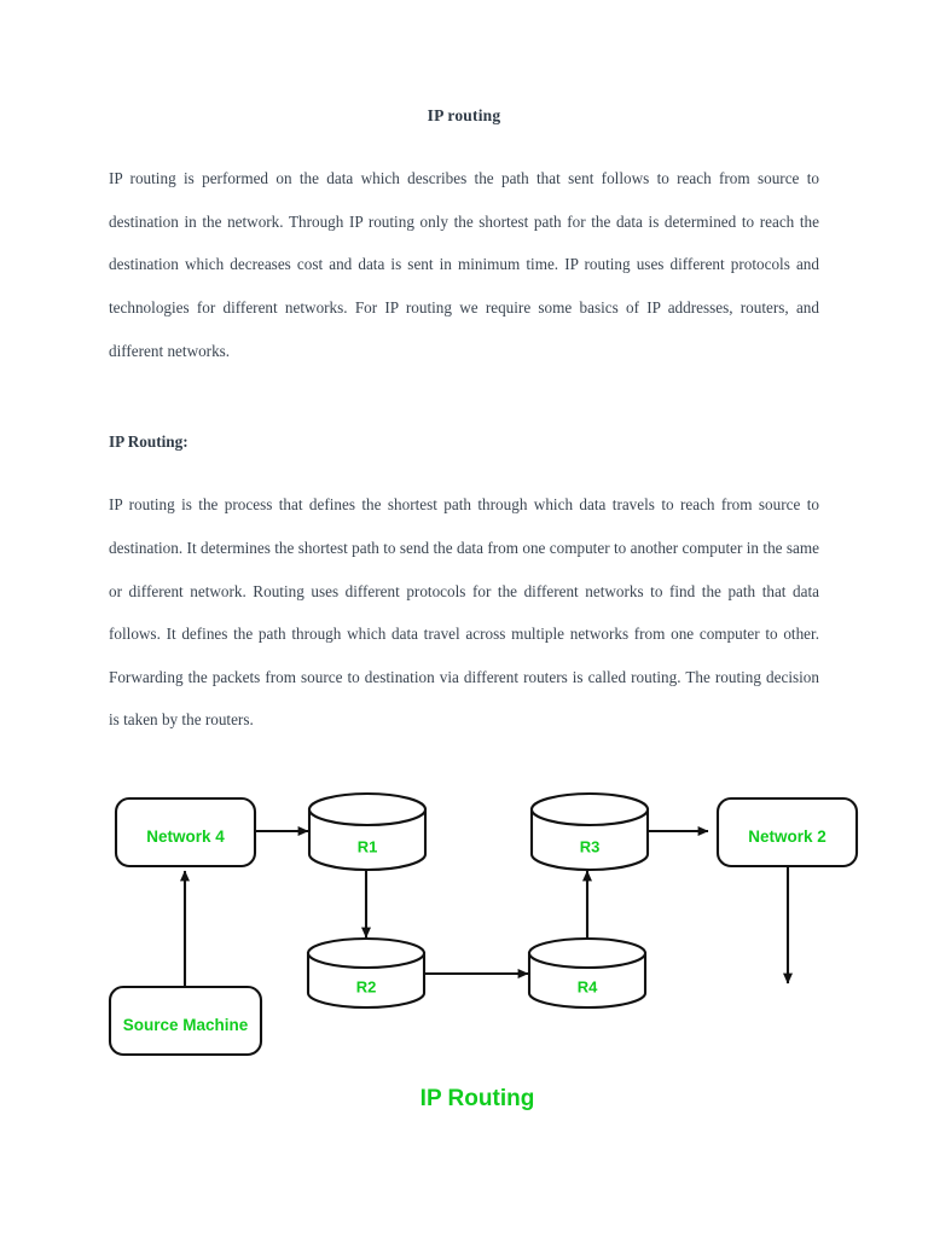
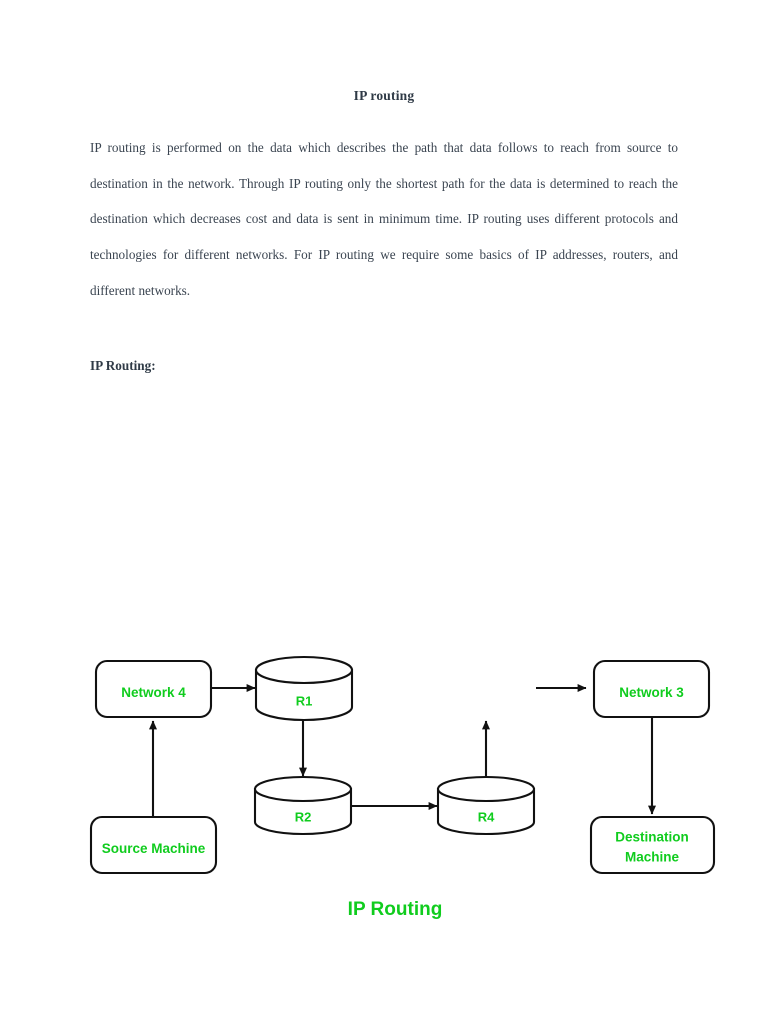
  IP routing
- IP routing is performed on the data which describes the path that sent follows to reach from source to destination in the network. Through IP routing only the shortest path for the data is determined to reach the destination which decreases cost and data is sent in minimum time. IP routing uses different protocols and technologies for different networks. For IP routing we require some basics of IP addresses, routers, and different networks.
+ IP routing is performed on the data which describes the path that data follows to reach from source to destination in the network. Through IP routing only the shortest path for the data is determined to reach the destination which decreases cost and data is sent in minimum time. IP routing uses different protocols and technologies for different networks. For IP routing we require some basics of IP addresses, routers, and different networks.
  IP Routing:
- IP routing is the process that defines the shortest path through which data travels to reach from source to destination. It determines the shortest path to send the data from one computer to another computer in the same or different network. Routing uses different protocols for the different networks to find the path that data follows. It defines the path through which data travel across multiple networks from one computer to other. Forwarding the packets from source to destination via different routers is called routing. The routing decision is taken by the routers.
  Network 4
  Source Machine
  R1
  R2
- R3
  R4
- Network 2
+ Network 3
+ Destination
+ Machine
  IP Routing
